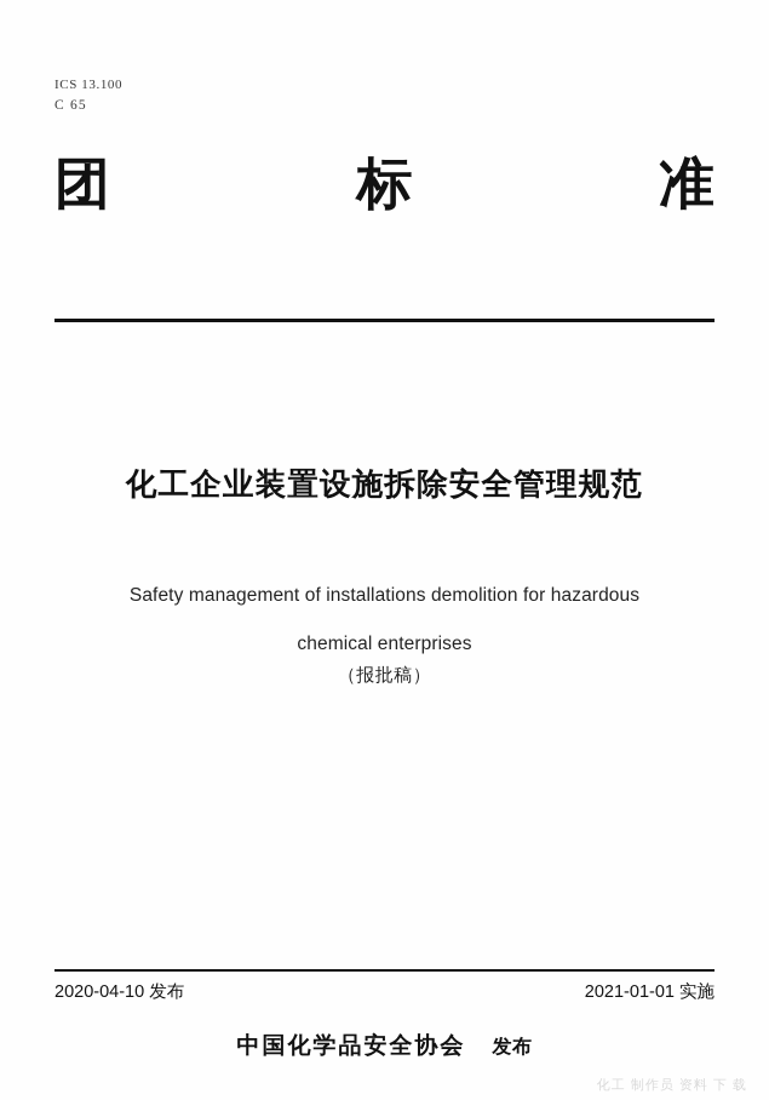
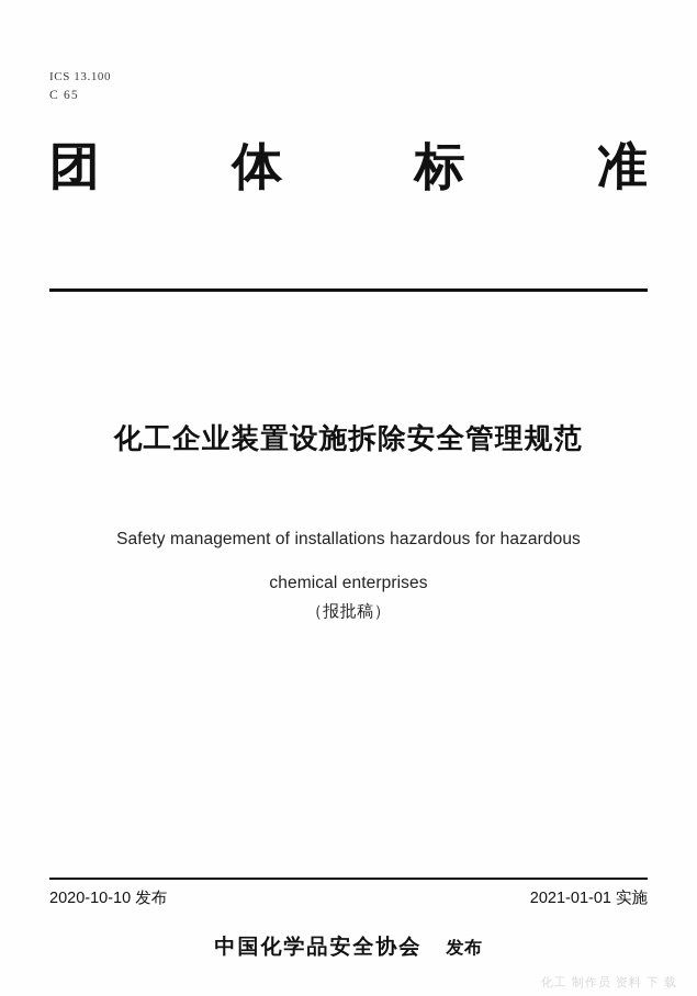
  ICS 13.100
  C 65
  团
+ 体
  标
  准
  化工企业装置设施拆除安全管理规范
- Safety management of installations demolition for hazardous
+ Safety management of installations hazardous for hazardous
  chemical enterprises
  （报批稿）
- 2020-04-10 发布
+ 2020-10-10 发布
  2021-01-01 实施
  中国化学品安全协会 发布
  化工 制作员 资料 下 载
